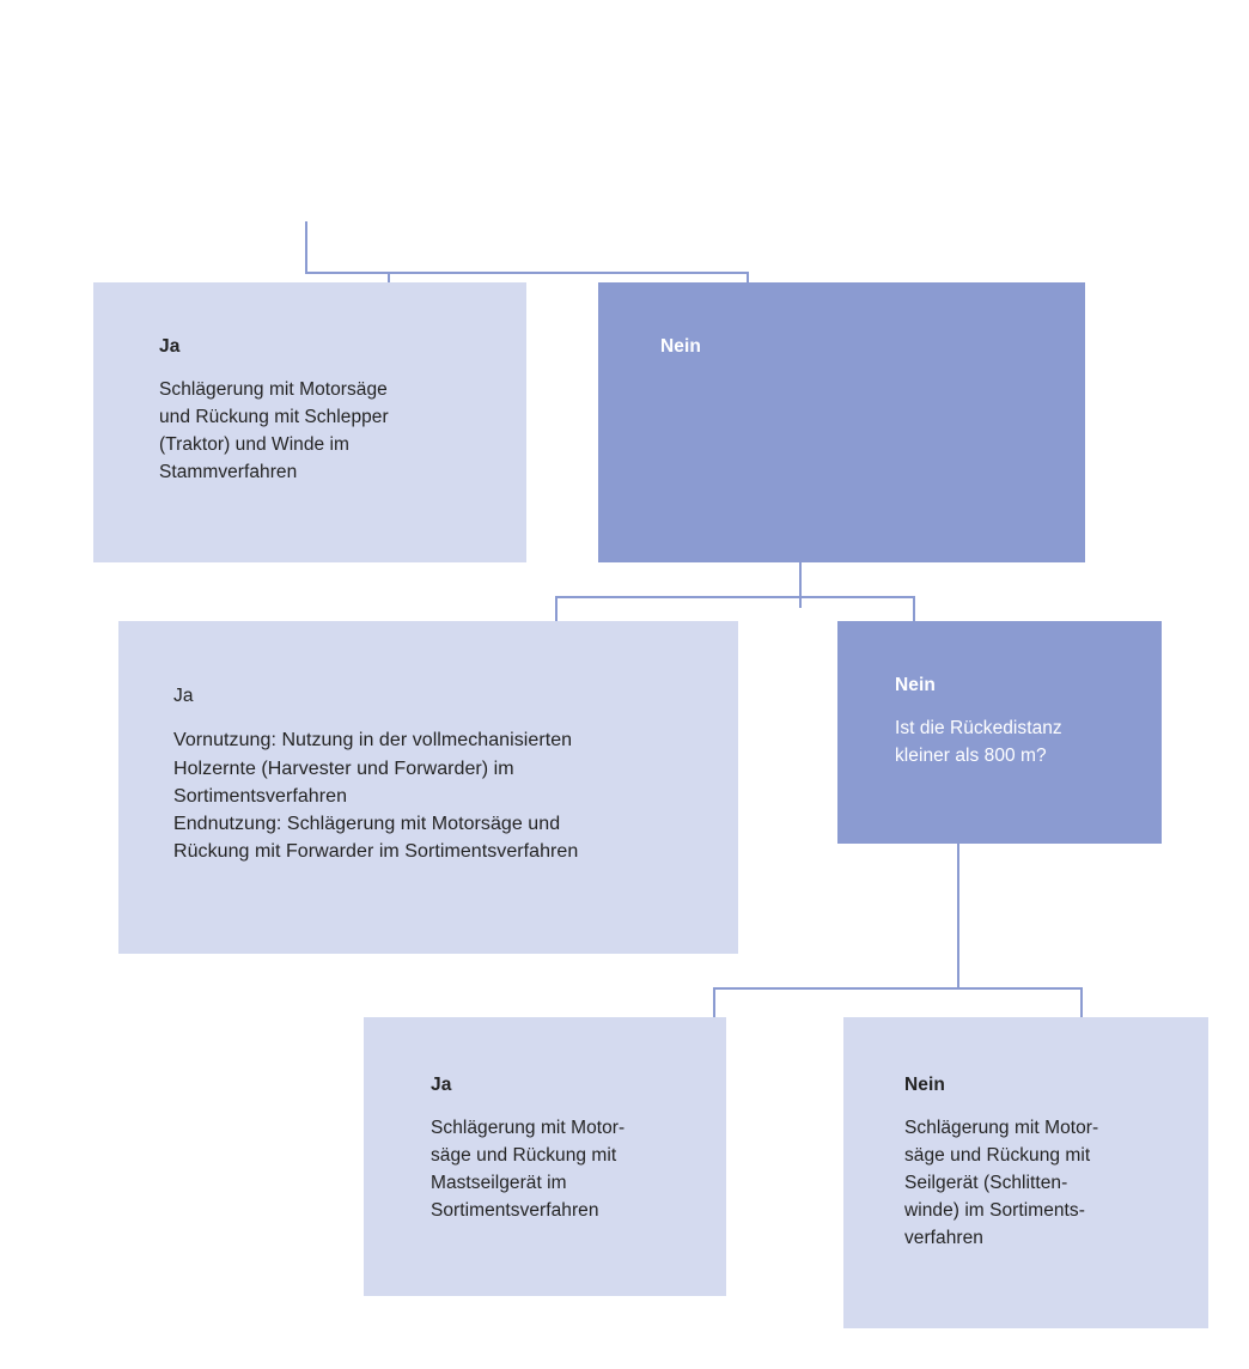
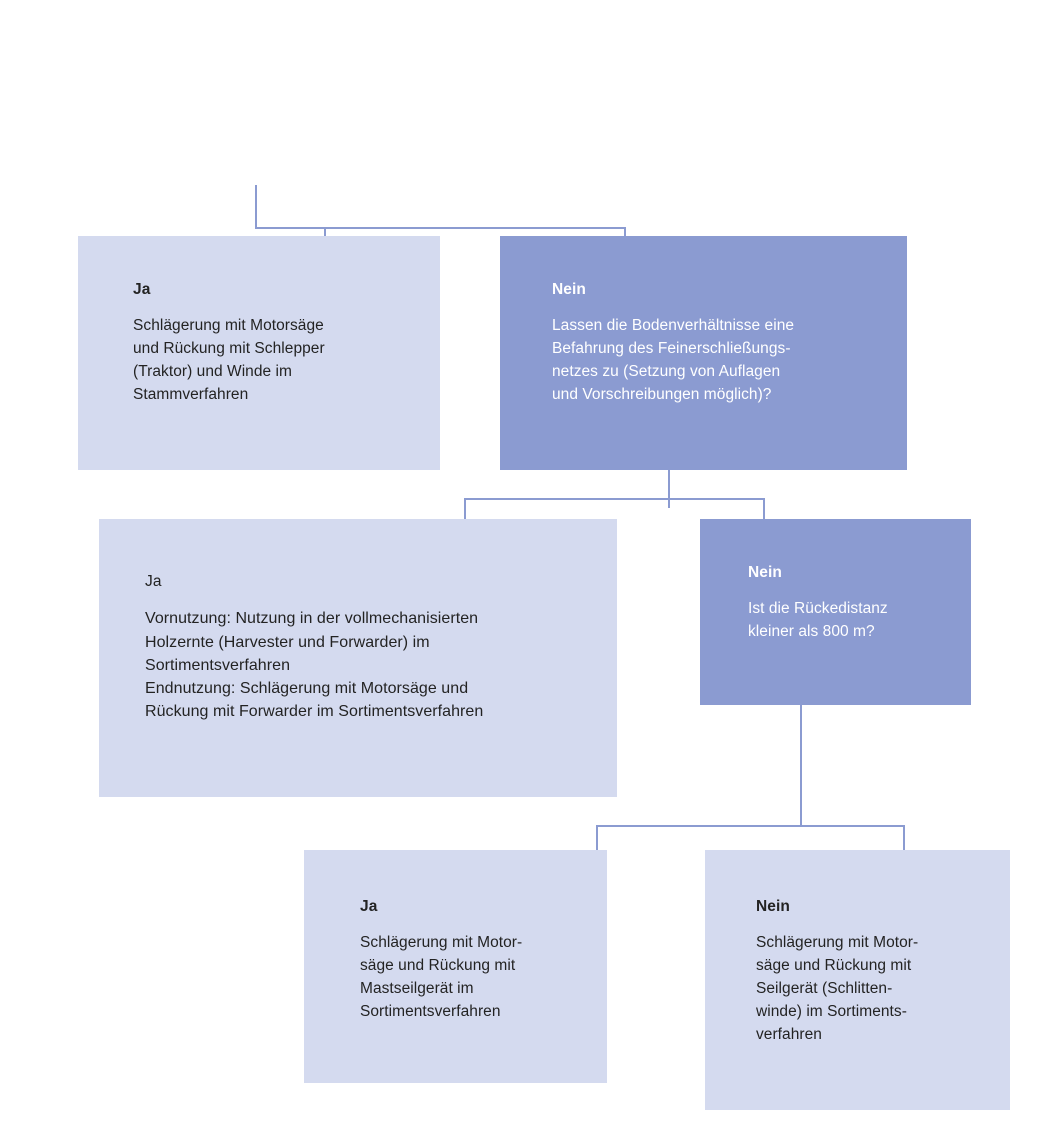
  Ja
  Schlägerung mit Motorsäge
  und Rückung mit Schlepper
  (Traktor) und Winde im
  Stammverfahren
  Nein
+ Lassen die Bodenverhältnisse eine
+ Befahrung des Feinerschließungs-
+ netzes zu (Setzung von Auflagen
+ und Vorschreibungen möglich)?
  Ja
  Vornutzung: Nutzung in der vollmechanisierten
  Holzernte (Harvester und Forwarder) im
  Sortimentsverfahren
  Endnutzung: Schlägerung mit Motorsäge und
  Rückung mit Forwarder im Sortimentsverfahren
  Nein
  Ist die Rückedistanz
  kleiner als 800 m?
  Ja
  Schlägerung mit Motor-
  säge und Rückung mit
  Mastseilgerät im
  Sortimentsverfahren
  Nein
  Schlägerung mit Motor-
  säge und Rückung mit
  Seilgerät (Schlitten-
  winde) im Sortiments-
  verfahren
